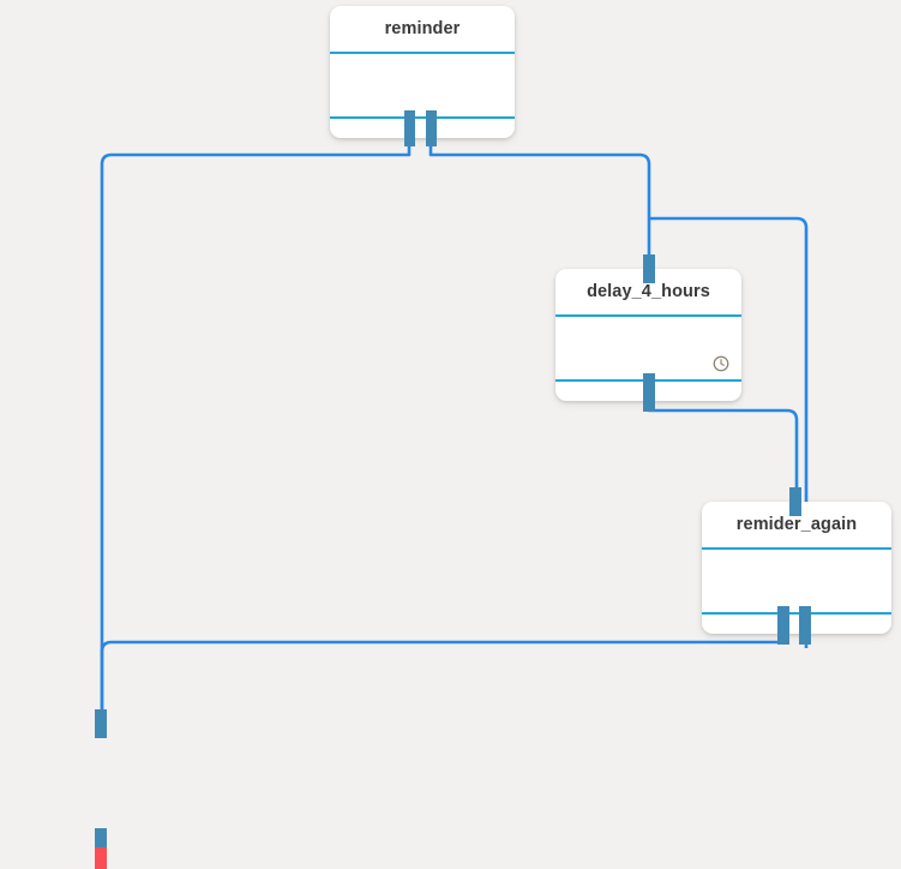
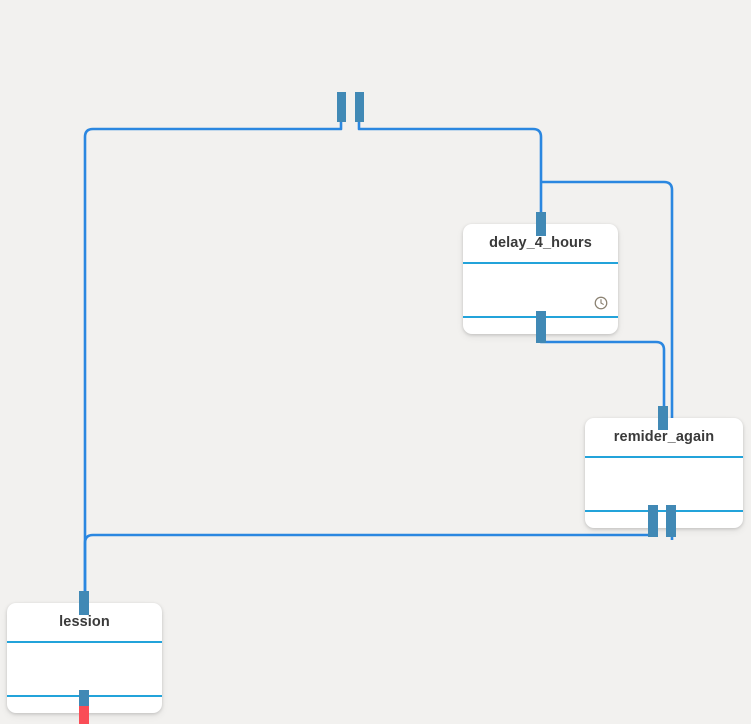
- reminder
  delay_4_hours
  remider_again
+ lession
